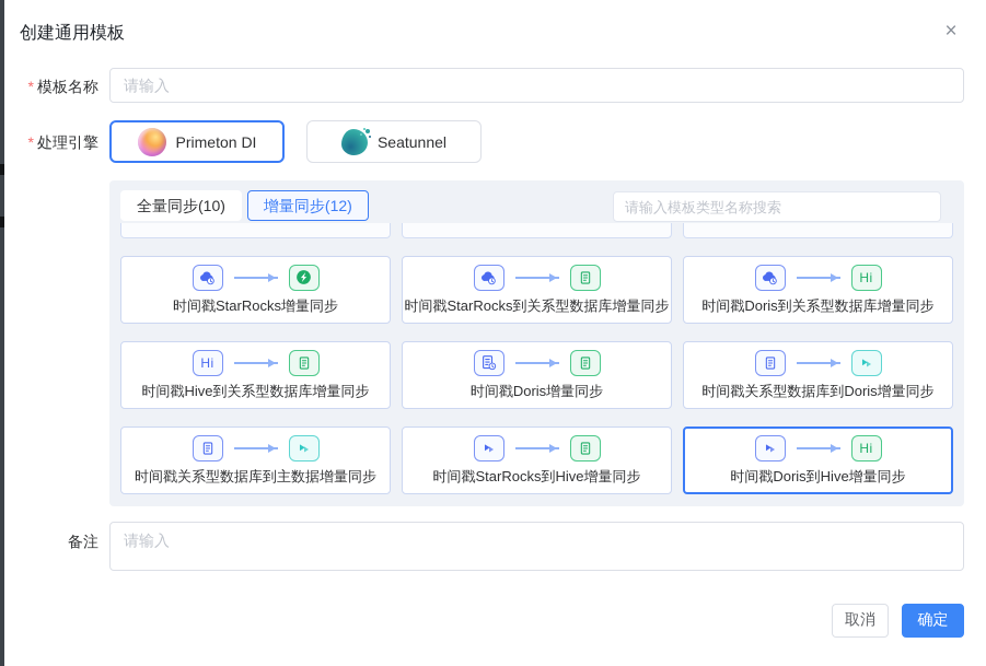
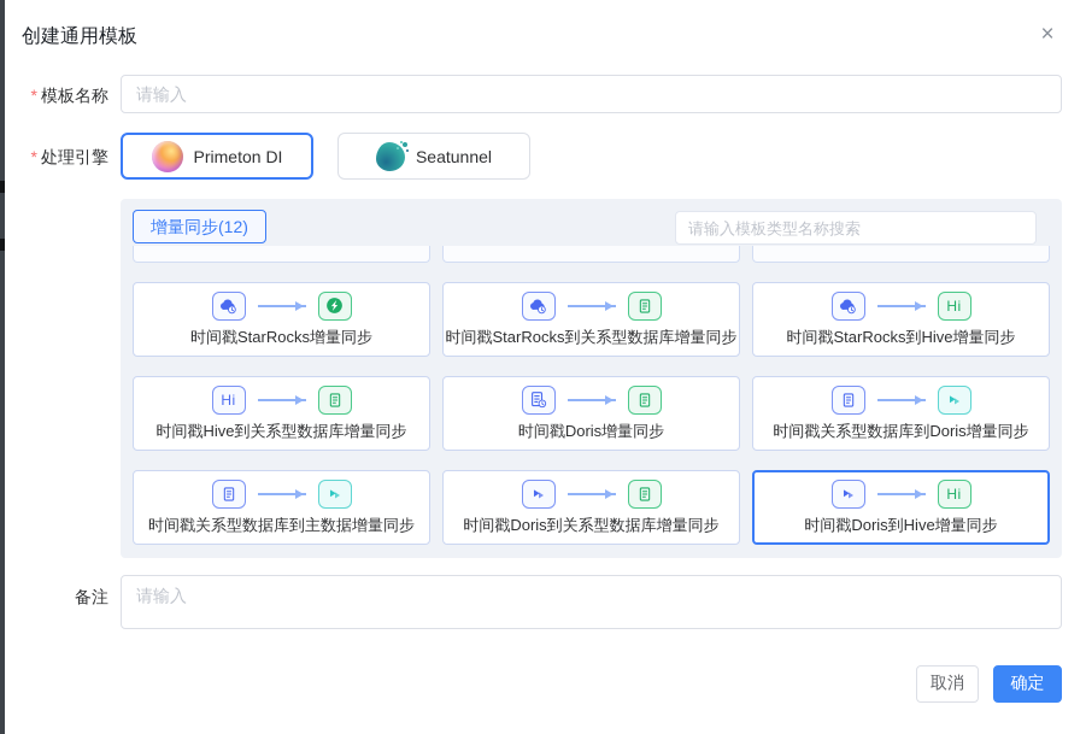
  创建通用模板
  ×
  * 模板名称
  请输入
  * 处理引擎
  Primeton DI
  Seatunnel
- 全量同步(10)
  增量同步(12)
  请输入模板类型名称搜索
  时间戳StarRocks增量同步
  时间戳StarRocks到关系型数据库增量同步
  Hi
- 时间戳Doris到关系型数据库增量同步
+ 时间戳StarRocks到Hive增量同步
  Hi
  时间戳Hive到关系型数据库增量同步
  时间戳Doris增量同步
  时间戳关系型数据库到Doris增量同步
  时间戳关系型数据库到主数据增量同步
- 时间戳StarRocks到Hive增量同步
+ 时间戳Doris到关系型数据库增量同步
  Hi
  时间戳Doris到Hive增量同步
  备注
  请输入
  取消
  确定
